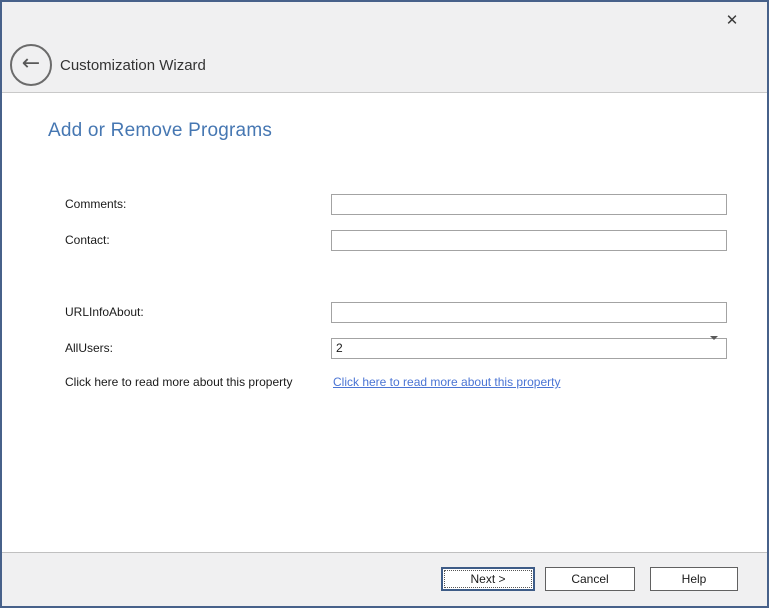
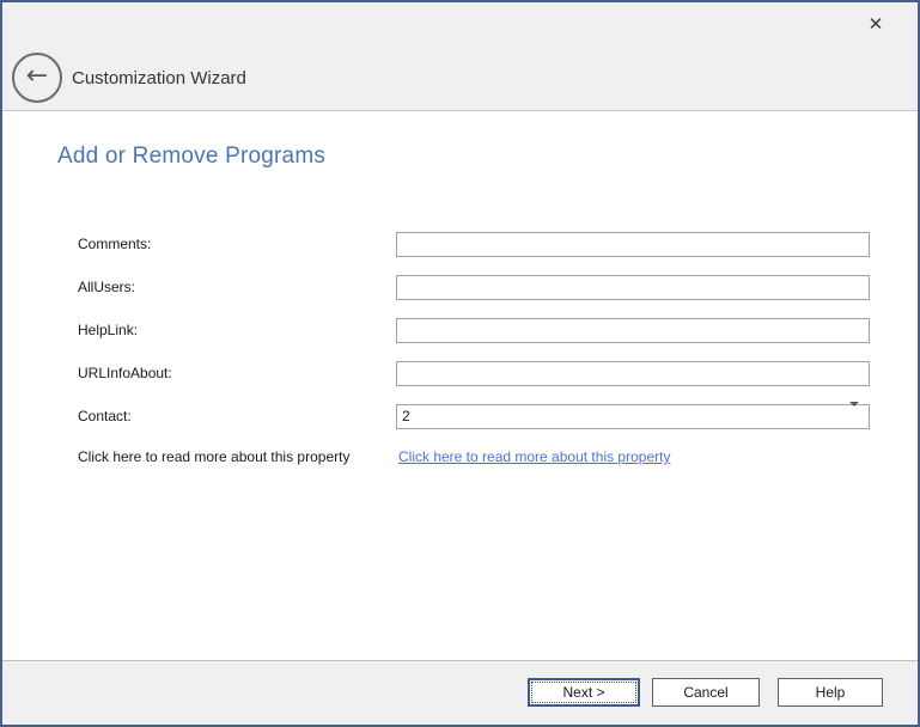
  ←
  Customization Wizard
  ✕
  Add or Remove Programs
  Comments:
- Contact:
+ AllUsers:
+ HelpLink:
  URLInfoAbout:
- AllUsers:
+ Contact:
  2
  Click here to read more about this property
  Click here to read more about this property
  Next >
  Cancel
  Help
